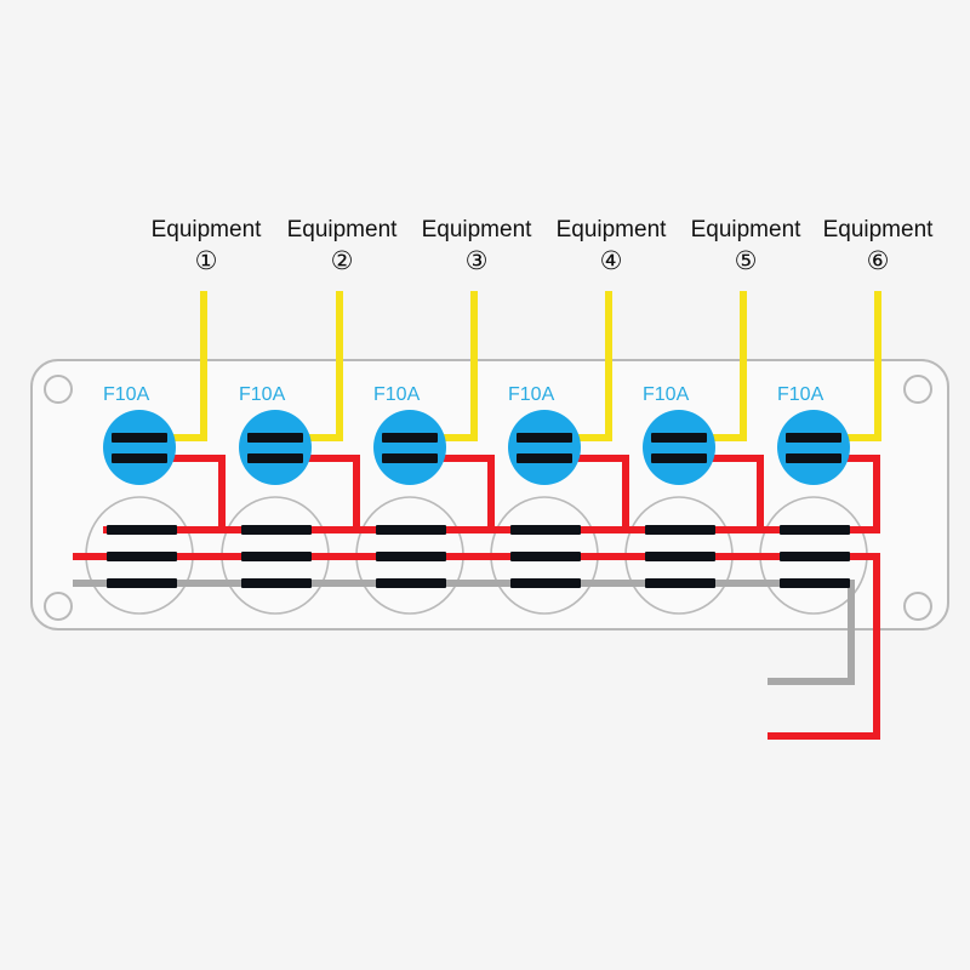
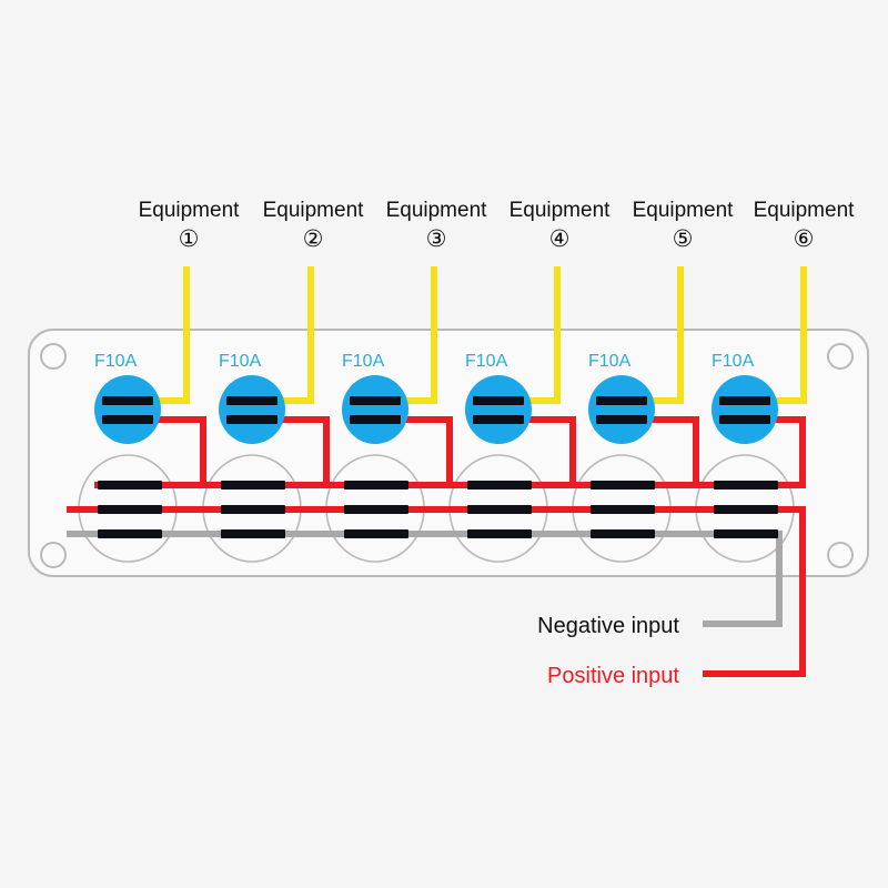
  Equipment
  ①
  Equipment
  ②
  Equipment
  ③
  Equipment
  ④
  Equipment
  ⑤
  Equipment
  ⑥
  F10A
  F10A
  F10A
  F10A
  F10A
  F10A
+ Negative input
+ Positive input
